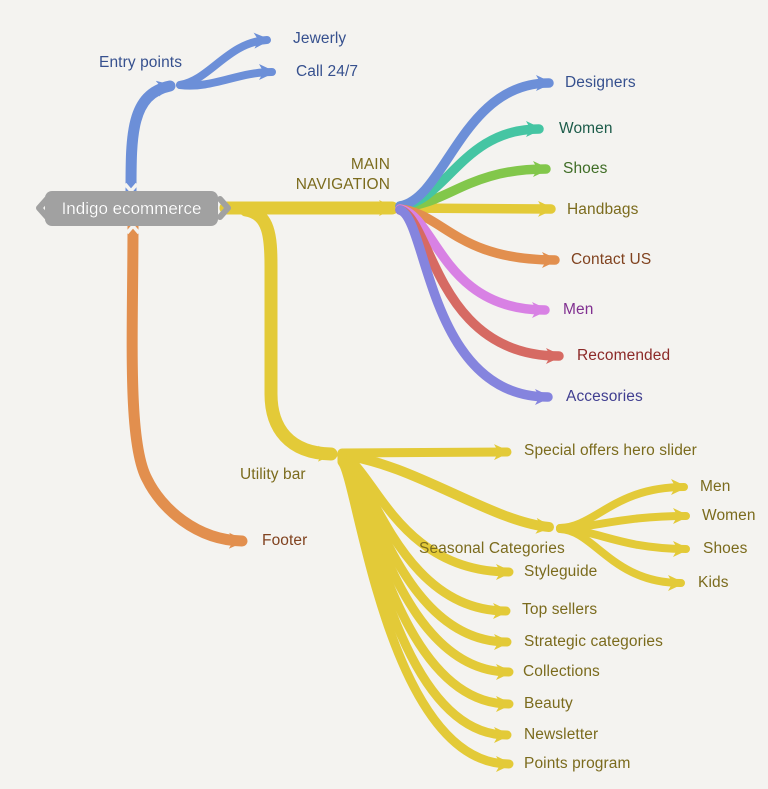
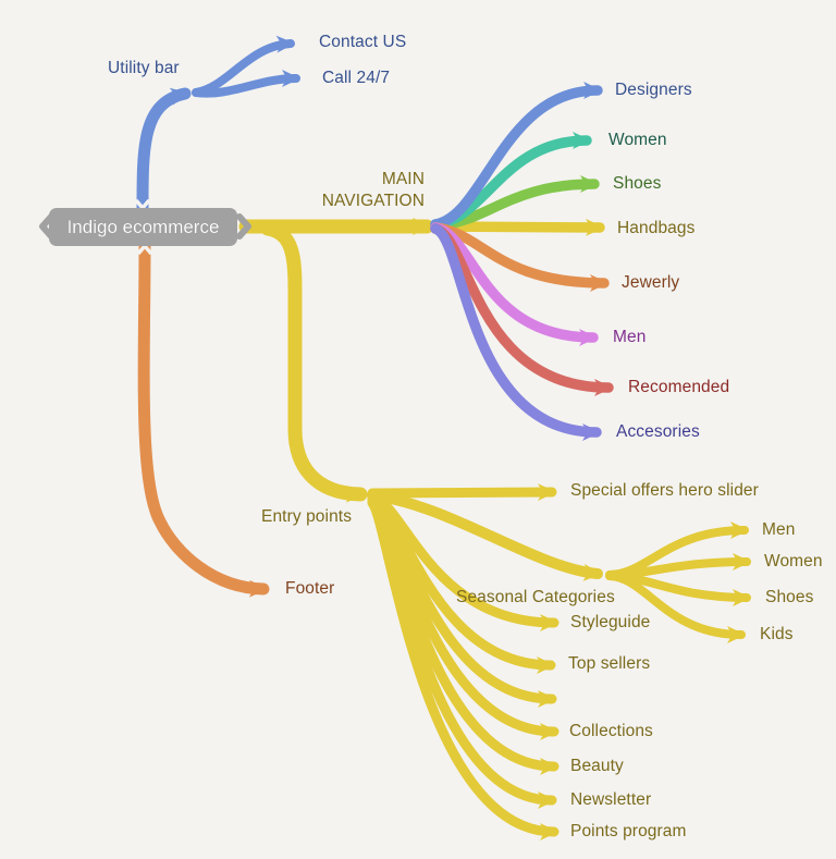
  Indigo ecommerce
- Entry points
+ Utility bar
  MAIN
  NAVIGATION
- Utility bar
+ Entry points
  Footer
- Jewerly
+ Contact US
  Call 24/7
  Designers
  Women
  Shoes
  Handbags
- Contact US
+ Jewerly
  Men
  Recomended
  Accesories
  Special offers hero slider
  Seasonal Categories
  Styleguide
  Top sellers
- Strategic categories
  Collections
  Beauty
  Newsletter
  Points program
  Men
  Women
  Shoes
  Kids
